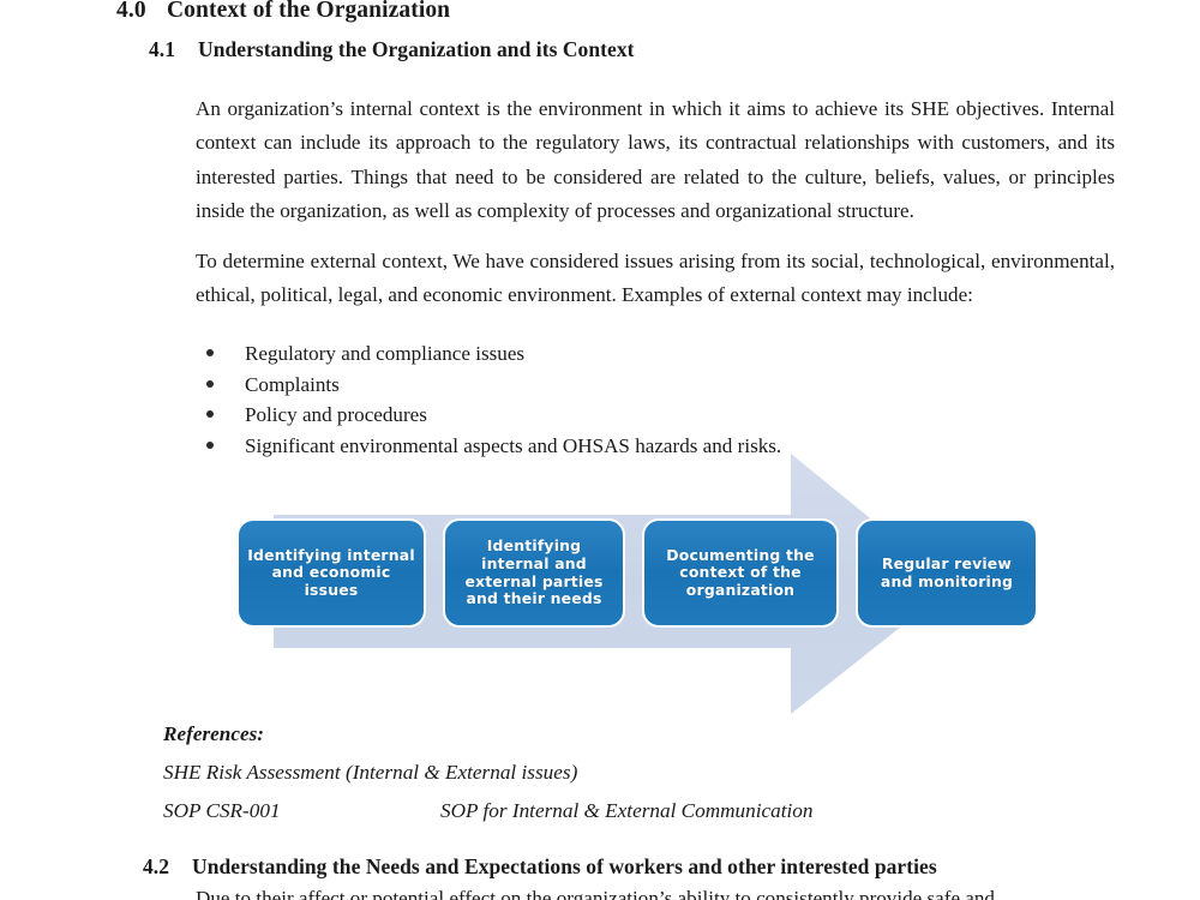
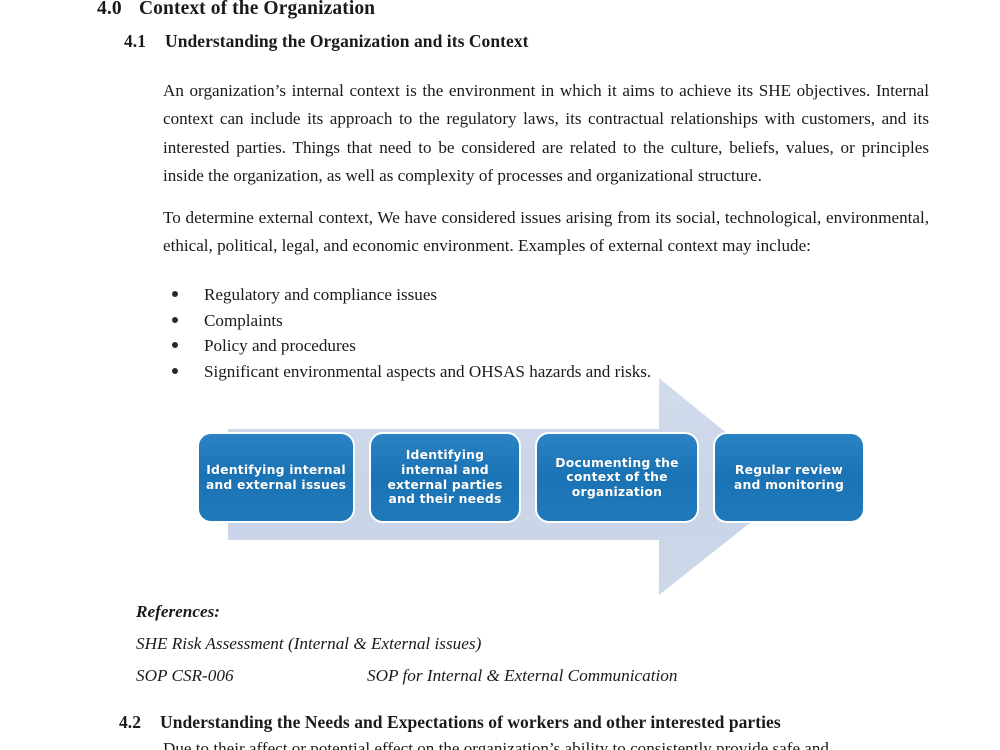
  4.0 Context of the Organization
  4.1 Understanding the Organization and its Context
  An organization’s internal context is the environment in which it aims to achieve its SHE objectives. Internal context can include its approach to the regulatory laws, its contractual relationships with customers, and its interested parties. Things that need to be considered are related to the culture, beliefs, values, or principles inside the organization, as well as complexity of processes and organizational structure.
  To determine external context, We have considered issues arising from its social, technological, environmental, ethical, political, legal, and economic environment. Examples of external context may include:
  Regulatory and compliance issues
  Complaints
  Policy and procedures
  Significant environmental aspects and OHSAS hazards and risks.
- Identifying internal and economic issues
+ Identifying internal and external issues
  Identifying internal and external parties and their needs
  Documenting the context of the organization
  Regular review and monitoring
  References:
  SHE Risk Assessment (Internal & External issues)
- SOP CSR-001 SOP for Internal & External Communication
+ SOP CSR-006 SOP for Internal & External Communication
  4.2 Understanding the Needs and Expectations of workers and other interested parties
  Due to their affect or potential effect on the organization’s ability to consistently provide safe and
